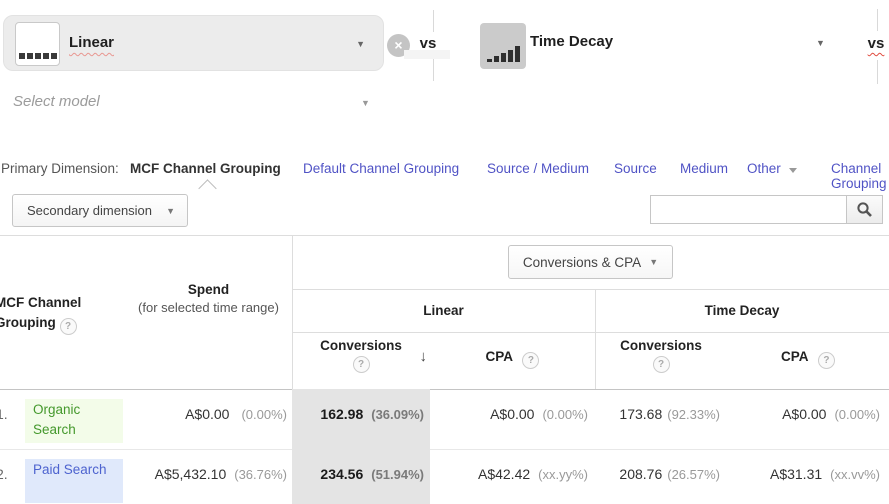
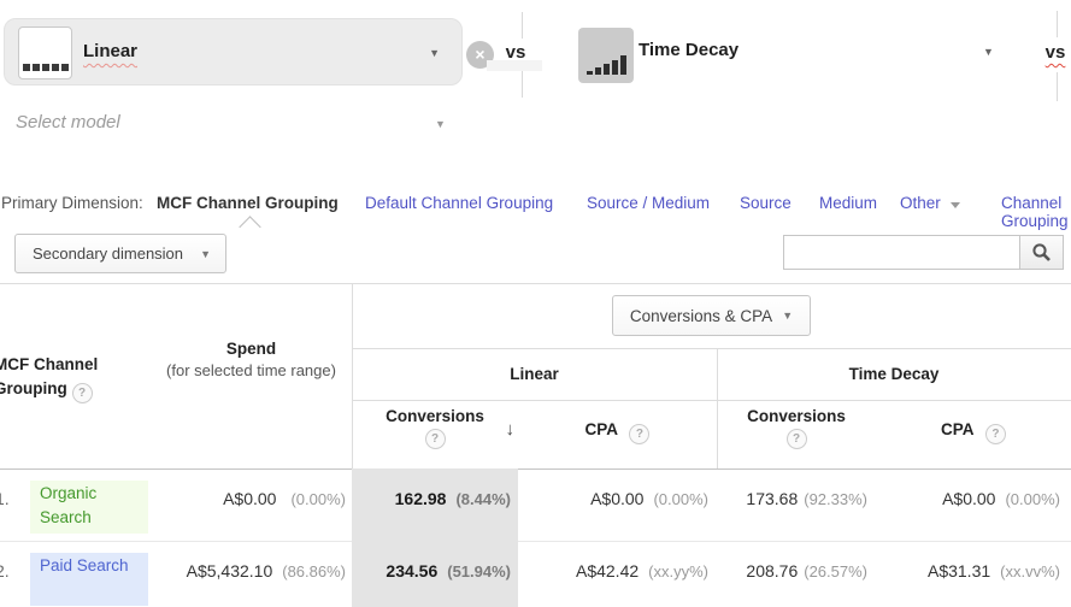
  Linear
  ▼
  ×
  vs
  Time Decay
  ▼
  vs
  Select model
  ▼
  Primary Dimension:
  MCF Channel Grouping
  Default Channel Grouping
  Source / Medium
  Source
  Medium
  Other
  Channel Grouping
  Secondary dimension
  ▼
  Conversions & CPA
  ▼
  Linear
  Time Decay
  MCF Channel Grouping ?
  Spend
  (for selected time range)
  Conversions
  ?
  ↓
  CPA ?
  Conversions
  ?
  CPA ?
  Organic Search
  A$0.00 (0.00%)
- 162.98 (36.09%)
+ 162.98 (8.44%)
  A$0.00 (0.00%)
  173.68 (92.33%)
  A$0.00 (0.00%)
  Paid Search
- A$5,432.10 (36.76%)
+ A$5,432.10 (86.86%)
  234.56 (51.94%)
  A$42.42 (xx.yy%)
  208.76 (26.57%)
  A$31.31 (xx.vv%)
